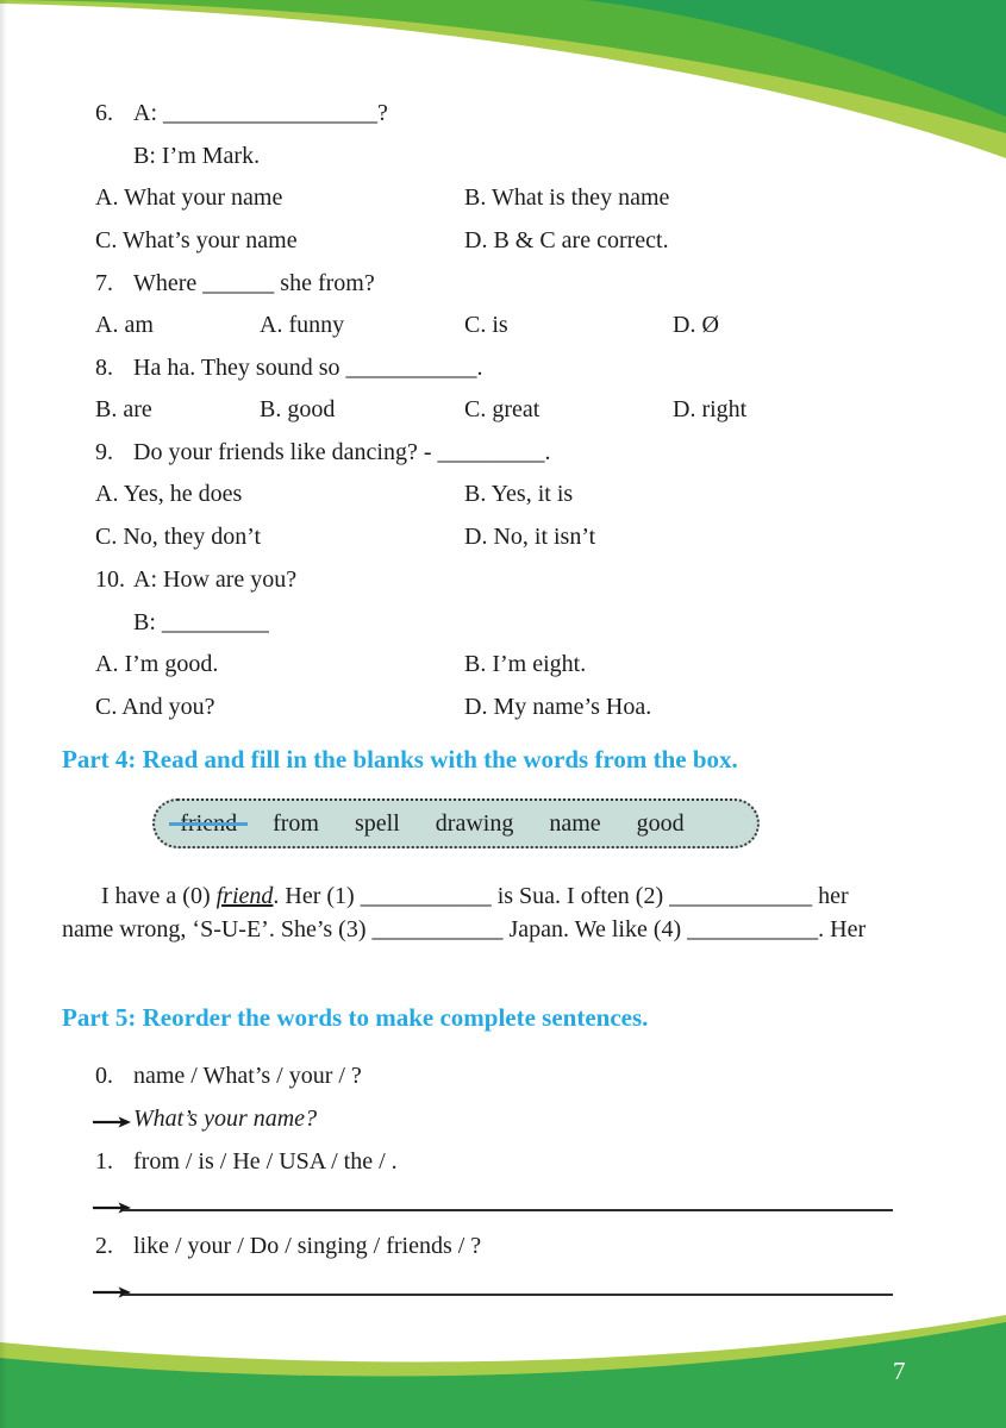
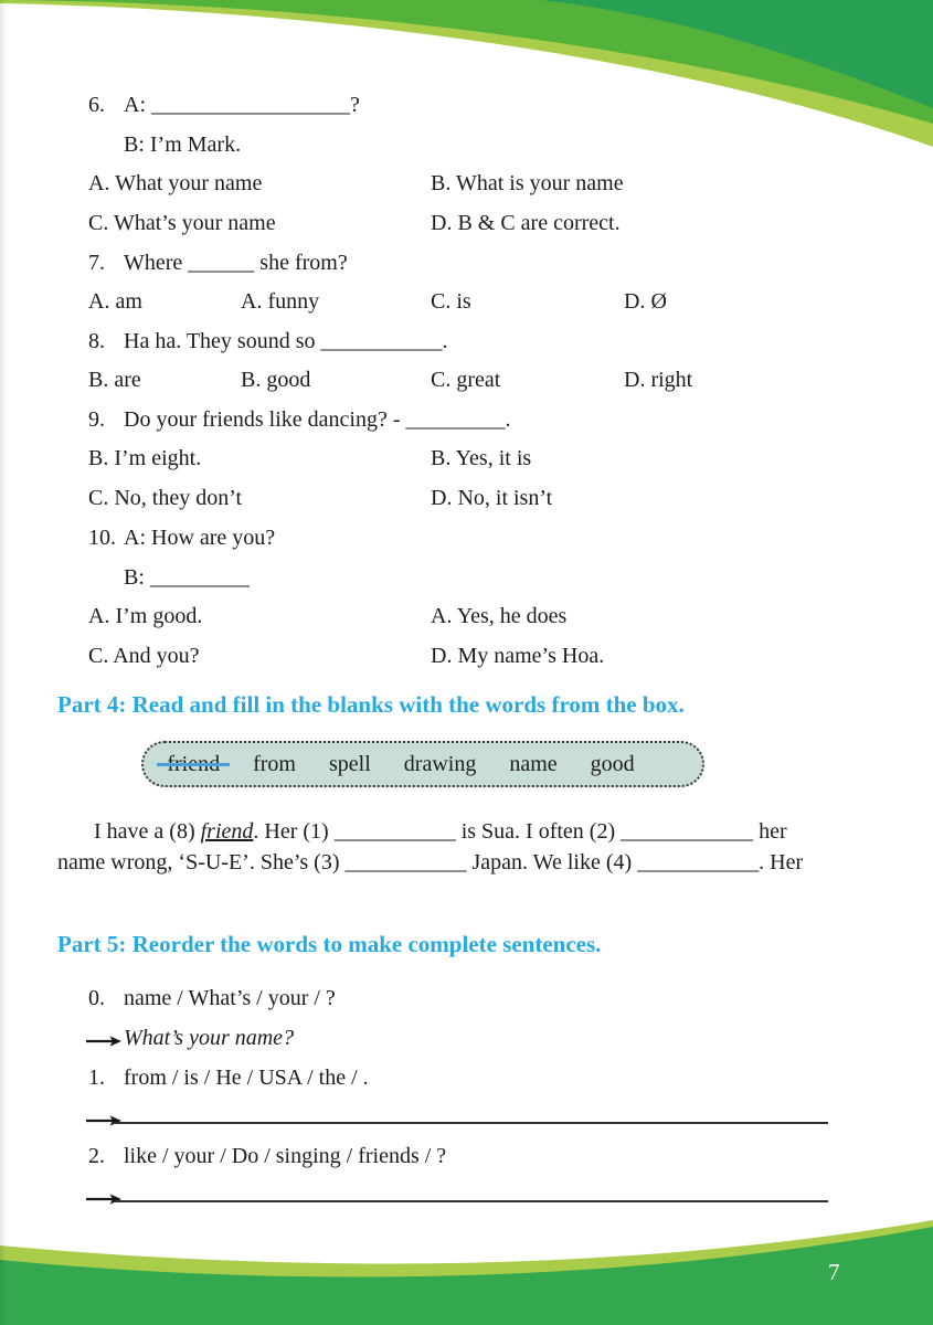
  6. A: __________________?
  B: I’m Mark.
  A. What your name
- B. What is they name
+ B. What is your name
  C. What’s your name
  D. B & C are correct.
  7. Where ______ she from?
  A. am
  A. funny
  C. is
  D. Ø
  8. Ha ha. They sound so ___________.
  B. are
  B. good
  C. great
  D. right
  9. Do your friends like dancing? - _________.
- A. Yes, he does
+ B. I’m eight.
  B. Yes, it is
  C. No, they don’t
  D. No, it isn’t
  10. A: How are you?
  B: _________
  A. I’m good.
- B. I’m eight.
+ A. Yes, he does
  C. And you?
  D. My name’s Hoa.
  Part 4: Read and fill in the blanks with the words from the box.
  friend
  from
  spell
  drawing
  name
  good
- I have a (0) friend. Her (1) ___________ is Sua. I often (2) ____________ her
+ I have a (8) friend. Her (1) ___________ is Sua. I often (2) ____________ her
  name wrong, ‘S-U-E’. She’s (3) ___________ Japan. We like (4) ___________. Her
  Part 5: Reorder the words to make complete sentences.
  0. name / What’s / your / ?
  What’s your name?
  1. from / is / He / USA / the / .
  2. like / your / Do / singing / friends / ?
  7
